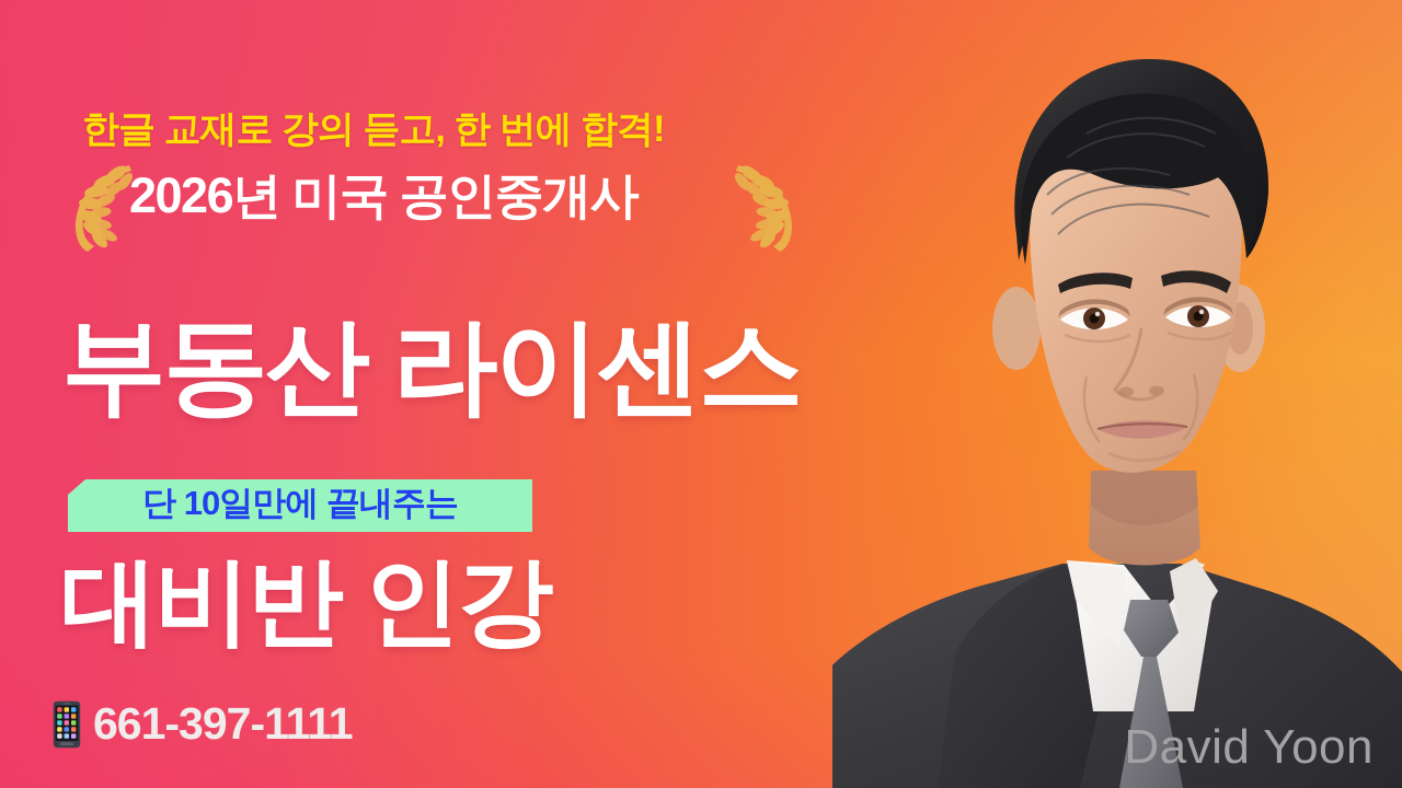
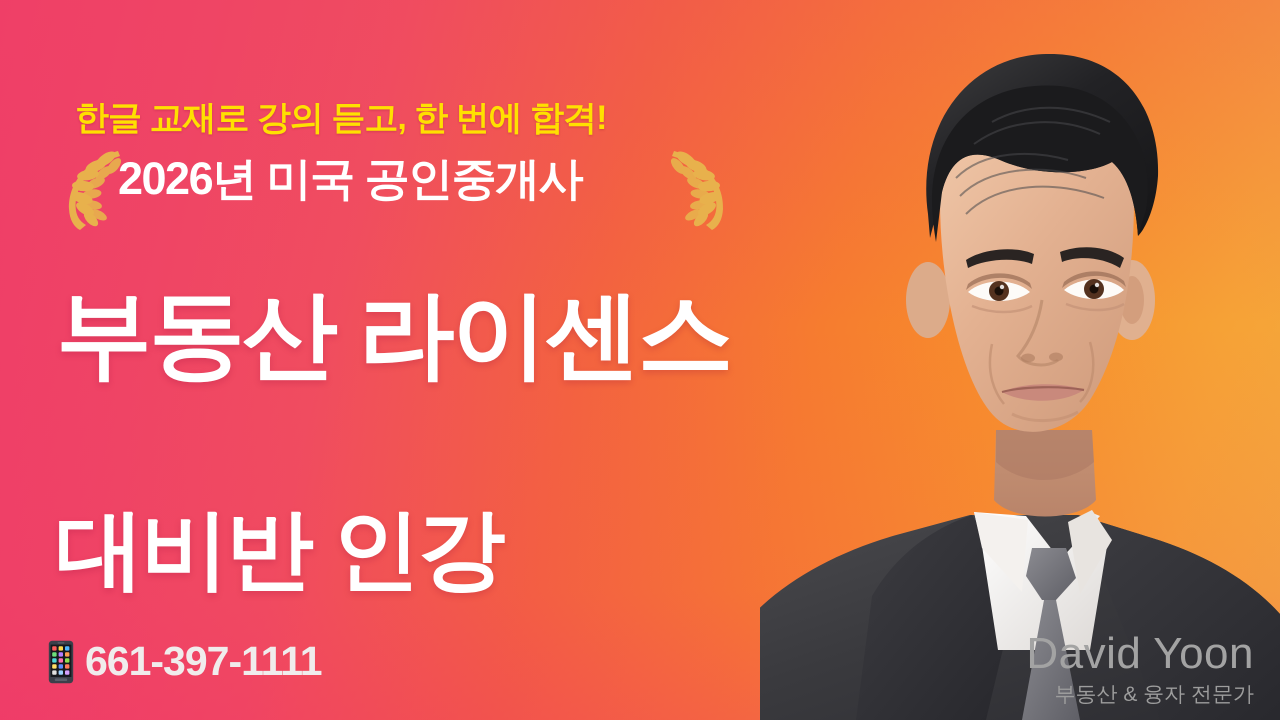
  한글 교재로 강의 듣고, 한 번에 합격!
  2026년 미국 공인중개사
  부동산 라이센스
- 단 10일만에 끝내주는
  대비반 인강
  661-397-1111
  David Yoon
+ 부동산 & 융자 전문가
